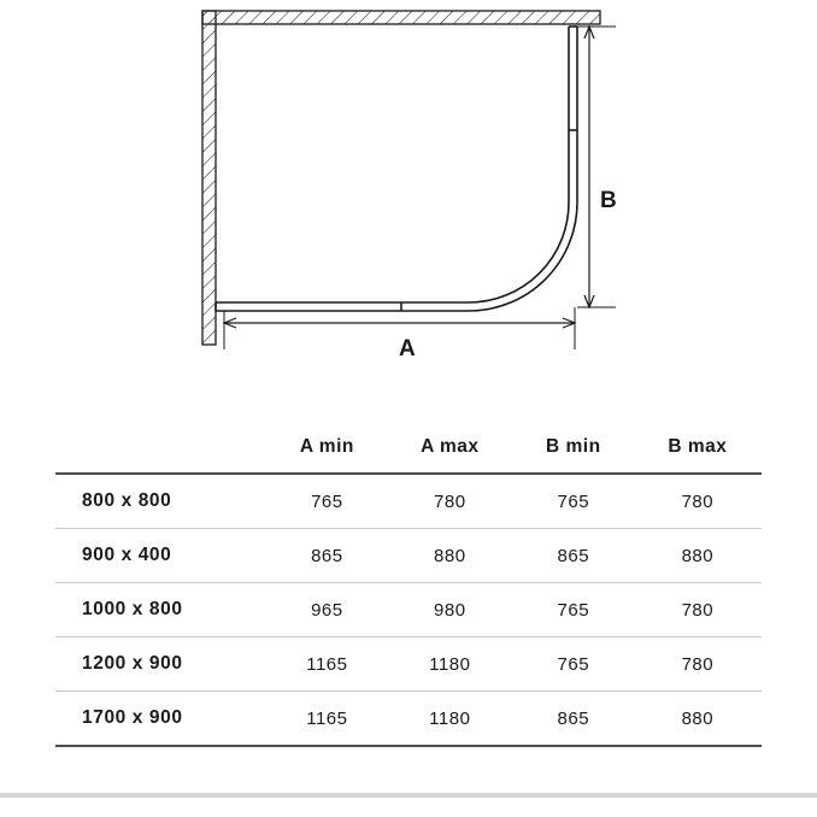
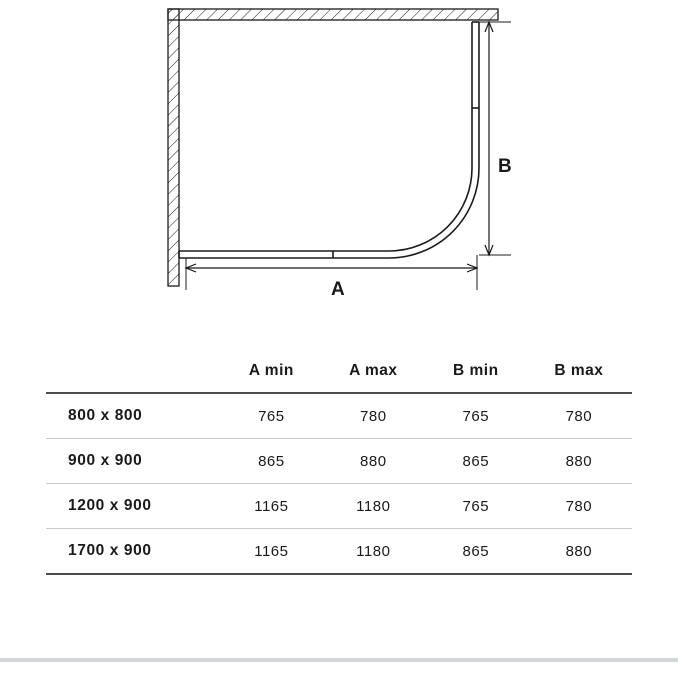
  B
  A
  	A min	A max	B min	B max
  800 x 800	765	780	765	780
- 900 x 400	865	880	865	880
+ 900 x 900	865	880	865	880
- 1000 x 800	965	980	765	780
  1200 x 900	1165	1180	765	780
  1700 x 900	1165	1180	865	880
